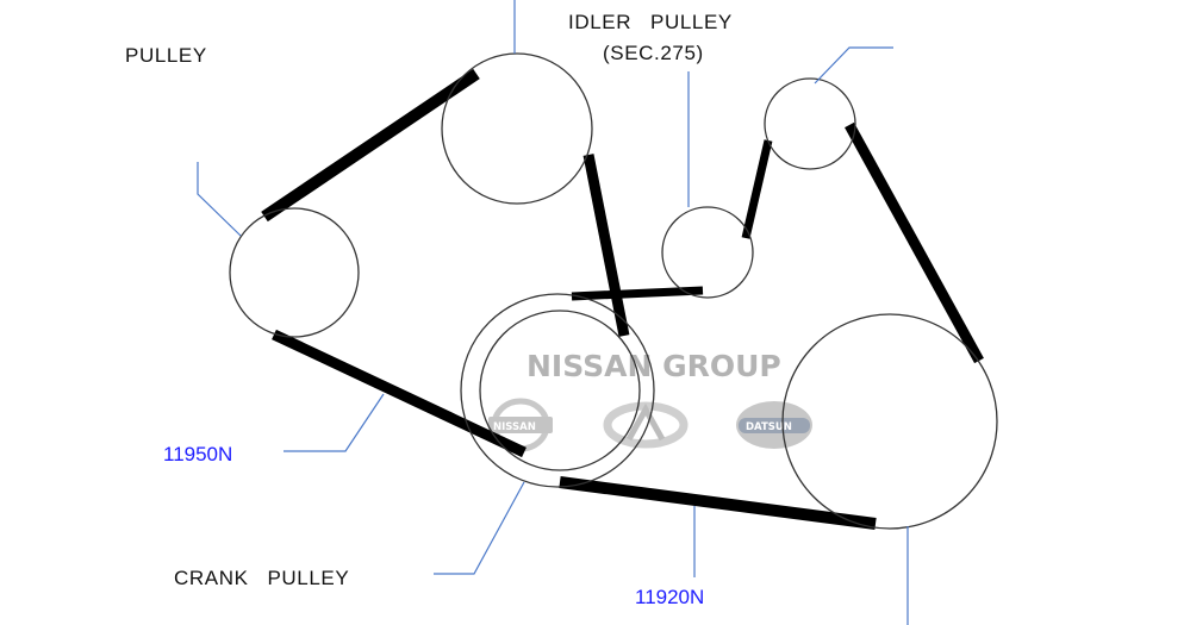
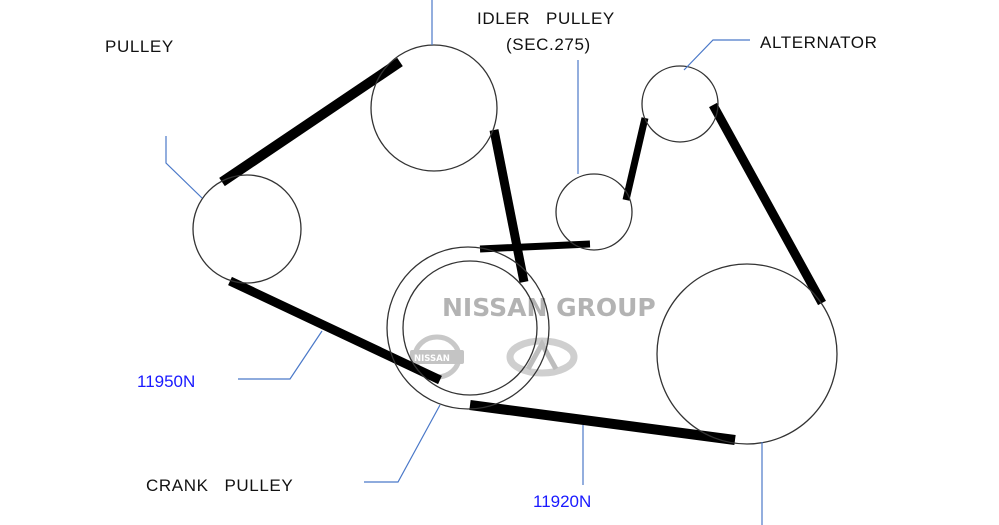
  NISSAN GROUP
  NISSAN
- DATSUN
  PULLEY
  IDLER PULLEY
  (SEC.275)
+ ALTERNATOR
  CRANK PULLEY
  11950N
  11920N
